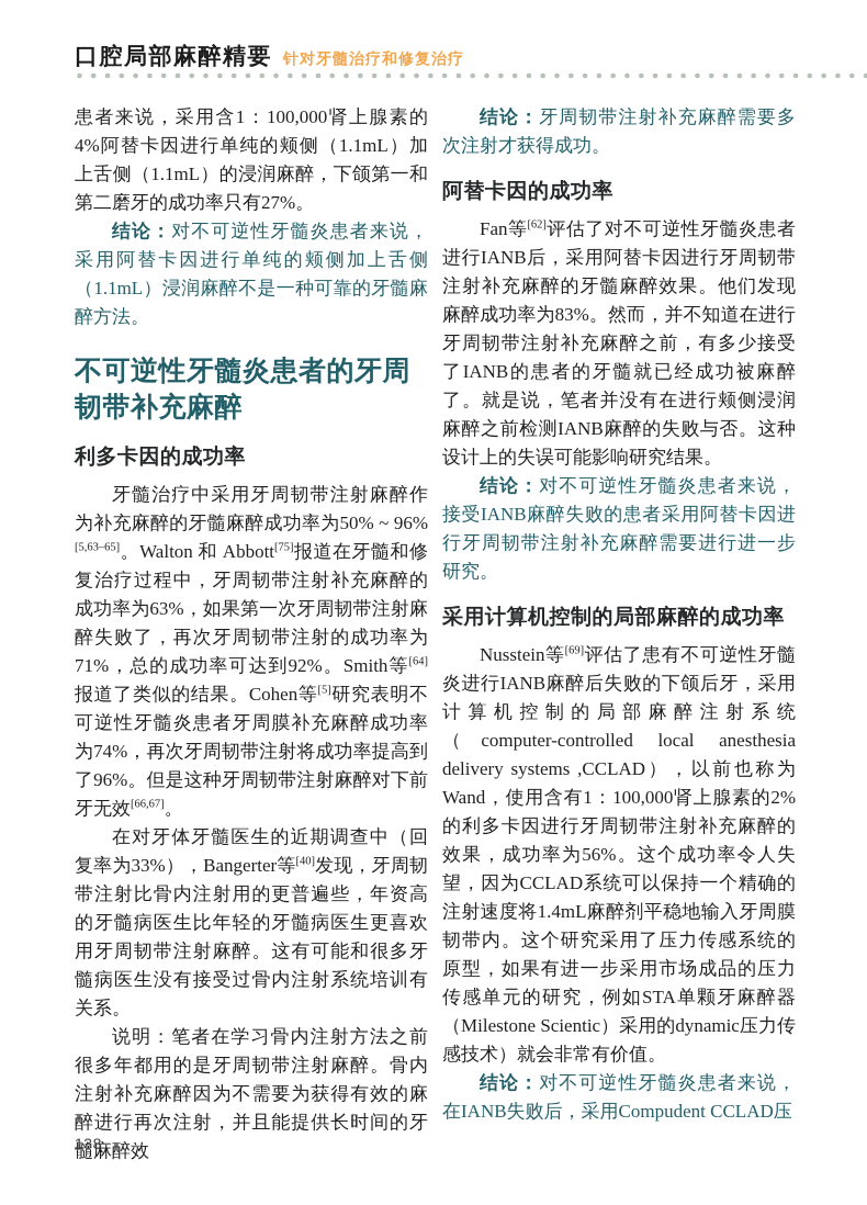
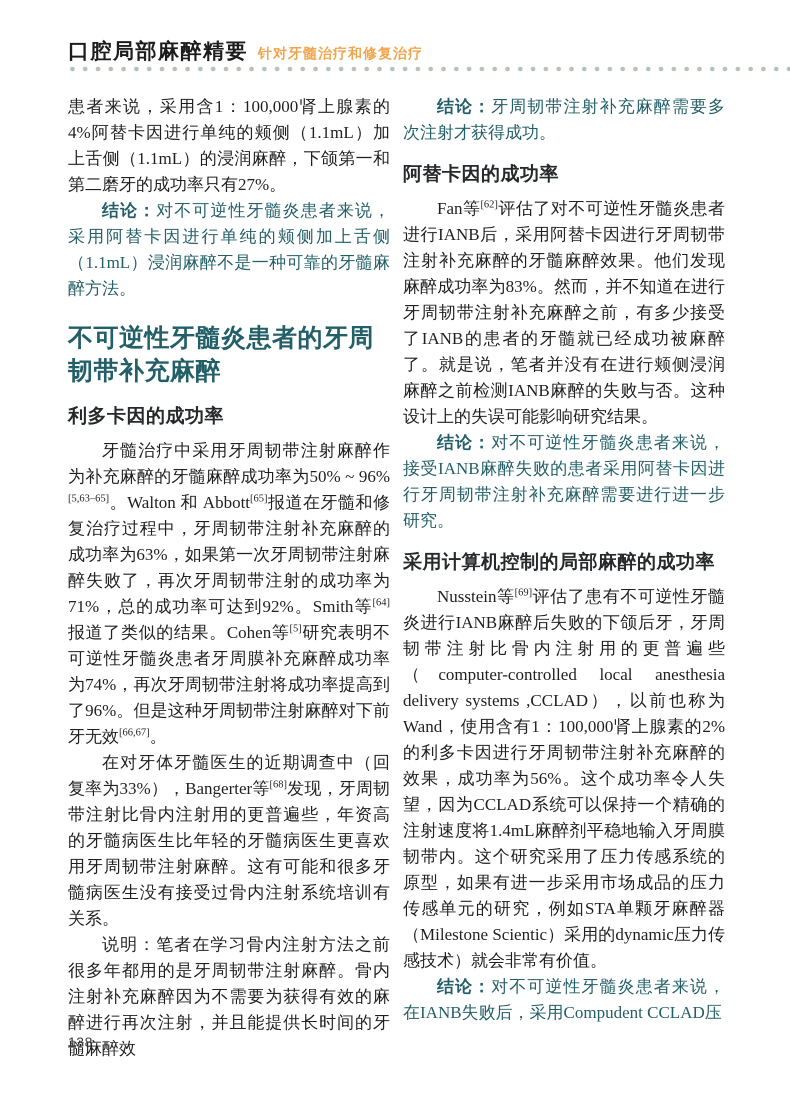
  口腔局部麻醉精要
  针对牙髓治疗和修复治疗
  患者来说，采用含1：100,000肾上腺素的4%阿替卡因进行单纯的颊侧（1.1mL）加上舌侧（1.1mL）的浸润麻醉，下颌第一和第二磨牙的成功率只有27%。
  结论：对不可逆性牙髓炎患者来说，采用阿替卡因进行单纯的颊侧加上舌侧（1.1mL）浸润麻醉不是一种可靠的牙髓麻醉方法。
  不可逆性牙髓炎患者的牙周韧带补充麻醉
  利多卡因的成功率
- 牙髓治疗中采用牙周韧带注射麻醉作为补充麻醉的牙髓麻醉成功率为50% ~ 96%[5,63–65]。Walton 和 Abbott[75]报道在牙髓和修复治疗过程中，牙周韧带注射补充麻醉的成功率为63%，如果第一次牙周韧带注射麻醉失败了，再次牙周韧带注射的成功率为71%，总的成功率可达到92%。Smith等[64]报道了类似的结果。Cohen等[5]研究表明不可逆性牙髓炎患者牙周膜补充麻醉成功率为74%，再次牙周韧带注射将成功率提高到了96%。但是这种牙周韧带注射麻醉对下前牙无效[66,67]。
+ 牙髓治疗中采用牙周韧带注射麻醉作为补充麻醉的牙髓麻醉成功率为50% ~ 96%[5,63–65]。Walton 和 Abbott[65]报道在牙髓和修复治疗过程中，牙周韧带注射补充麻醉的成功率为63%，如果第一次牙周韧带注射麻醉失败了，再次牙周韧带注射的成功率为71%，总的成功率可达到92%。Smith等[64]报道了类似的结果。Cohen等[5]研究表明不可逆性牙髓炎患者牙周膜补充麻醉成功率为74%，再次牙周韧带注射将成功率提高到了96%。但是这种牙周韧带注射麻醉对下前牙无效[66,67]。
- 在对牙体牙髓医生的近期调查中（回复率为33%），Bangerter等[40]发现，牙周韧带注射比骨内注射用的更普遍些，年资高的牙髓病医生比年轻的牙髓病医生更喜欢用牙周韧带注射麻醉。这有可能和很多牙髓病医生没有接受过骨内注射系统培训有关系。
+ 在对牙体牙髓医生的近期调查中（回复率为33%），Bangerter等[68]发现，牙周韧带注射比骨内注射用的更普遍些，年资高的牙髓病医生比年轻的牙髓病医生更喜欢用牙周韧带注射麻醉。这有可能和很多牙髓病医生没有接受过骨内注射系统培训有关系。
  说明：笔者在学习骨内注射方法之前很多年都用的是牙周韧带注射麻醉。骨内注射补充麻醉因为不需要为获得有效的麻醉进行再次注射，并且能提供长时间的牙髓麻醉效
  结论：牙周韧带注射补充麻醉需要多次注射才获得成功。
  阿替卡因的成功率
  Fan等[62]评估了对不可逆性牙髓炎患者进行IANB后，采用阿替卡因进行牙周韧带注射补充麻醉的牙髓麻醉效果。他们发现麻醉成功率为83%。然而，并不知道在进行牙周韧带注射补充麻醉之前，有多少接受了IANB的患者的牙髓就已经成功被麻醉了。就是说，笔者并没有在进行颊侧浸润麻醉之前检测IANB麻醉的失败与否。这种设计上的失误可能影响研究结果。
  结论：对不可逆性牙髓炎患者来说，接受IANB麻醉失败的患者采用阿替卡因进行牙周韧带注射补充麻醉需要进行进一步研究。
  采用计算机控制的局部麻醉的成功率
- Nusstein等[69]评估了患有不可逆性牙髓炎进行IANB麻醉后失败的下颌后牙，采用计算机控制的局部麻醉注射系统（computer-controlled local anesthesia delivery systems ,CCLAD），以前也称为Wand，使用含有1：100,000肾上腺素的2%的利多卡因进行牙周韧带注射补充麻醉的效果，成功率为56%。这个成功率令人失望，因为CCLAD系统可以保持一个精确的注射速度将1.4mL麻醉剂平稳地输入牙周膜韧带内。这个研究采用了压力传感系统的原型，如果有进一步采用市场成品的压力传感单元的研究，例如STA单颗牙麻醉器（Milestone Scientic）采用的dynamic压力传感技术）就会非常有价值。
+ Nusstein等[69]评估了患有不可逆性牙髓炎进行IANB麻醉后失败的下颌后牙，牙周韧带注射比骨内注射用的更普遍些（computer-controlled local anesthesia delivery systems ,CCLAD），以前也称为Wand，使用含有1：100,000肾上腺素的2%的利多卡因进行牙周韧带注射补充麻醉的效果，成功率为56%。这个成功率令人失望，因为CCLAD系统可以保持一个精确的注射速度将1.4mL麻醉剂平稳地输入牙周膜韧带内。这个研究采用了压力传感系统的原型，如果有进一步采用市场成品的压力传感单元的研究，例如STA单颗牙麻醉器（Milestone Scientic）采用的dynamic压力传感技术）就会非常有价值。
  结论：对不可逆性牙髓炎患者来说，在IANB失败后，采用Compudent CCLAD压
  138
